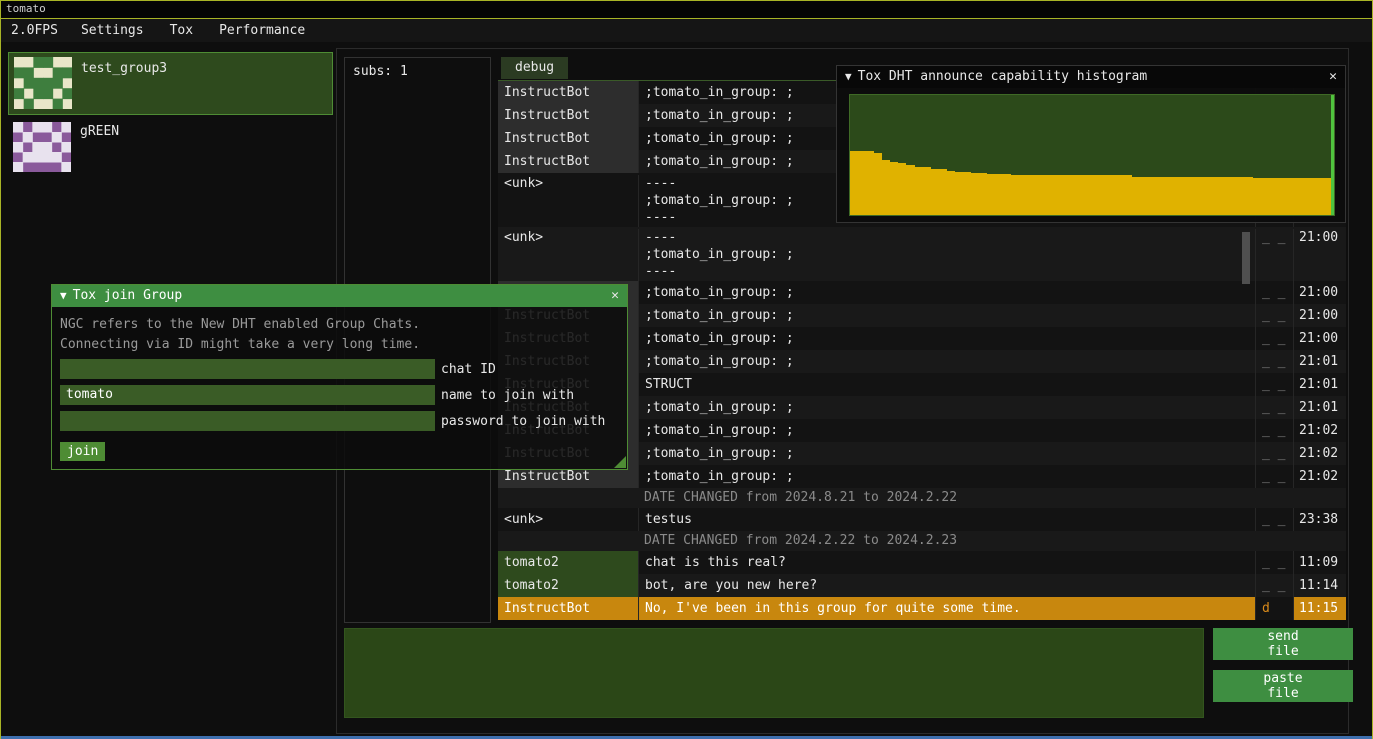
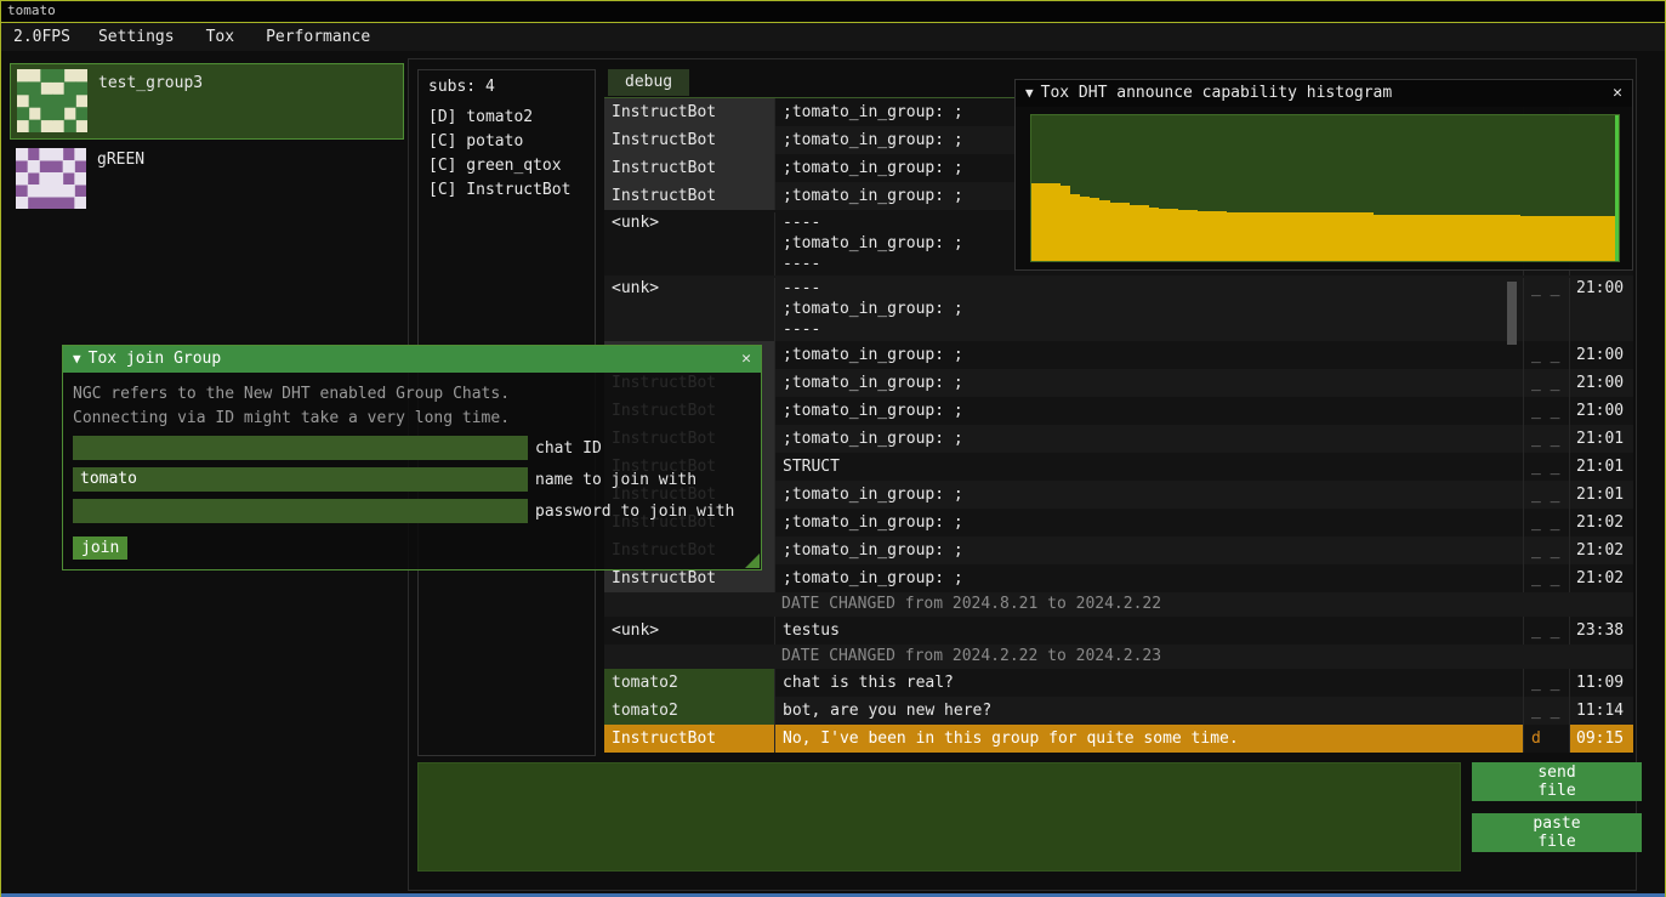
  tomato
  2.0FPS
  Settings
  Tox
  Performance
  test_group3
  gREEN
- subs: 1
+ subs: 4
+ [D] tomato2
+ [C] potato
+ [C] green_qtox
+ [C] InstructBot
  debug
  InstructBot
  ;tomato_in_group: ;
  InstructBot
  ;tomato_in_group: ;
  InstructBot
  ;tomato_in_group: ;
  InstructBot
  ;tomato_in_group: ;
  <unk>
  ----
  ;tomato_in_group: ;
  ----
  <unk>
  ----
  ;tomato_in_group: ;
  ----
  _ _
  21:00
  ;tomato_in_group: ;
  _ _
  21:00
  InstructBot
  ;tomato_in_group: ;
  _ _
  21:00
  InstructBot
  ;tomato_in_group: ;
  _ _
  21:00
  InstructBot
  ;tomato_in_group: ;
  _ _
  21:01
  InstructBot
  STRUCT
  _ _
  21:01
  InstructBot
  ;tomato_in_group: ;
  _ _
  21:01
  InstructBot
  ;tomato_in_group: ;
  _ _
  21:02
  InstructBot
  ;tomato_in_group: ;
  _ _
  21:02
  InstructBot
  ;tomato_in_group: ;
  _ _
  21:02
  DATE CHANGED from 2024.8.21 to 2024.2.22
  <unk>
  testus
  _ _
  23:38
  DATE CHANGED from 2024.2.22 to 2024.2.23
  tomato2
  chat is this real?
  _ _
  11:09
  tomato2
  bot, are you new here?
  _ _
  11:14
  InstructBot
  No, I've been in this group for quite some time.
  d
- 11:15
+ 09:15
  send
  file
  paste
  file
  ▼ Tox DHT announce capability histogram
  ✕
  ▼ Tox join Group
  ✕
  NGC refers to the New DHT enabled Group Chats.
  Connecting via ID might take a very long time.
  chat ID
  tomato name to join with
  password to join with
  join
